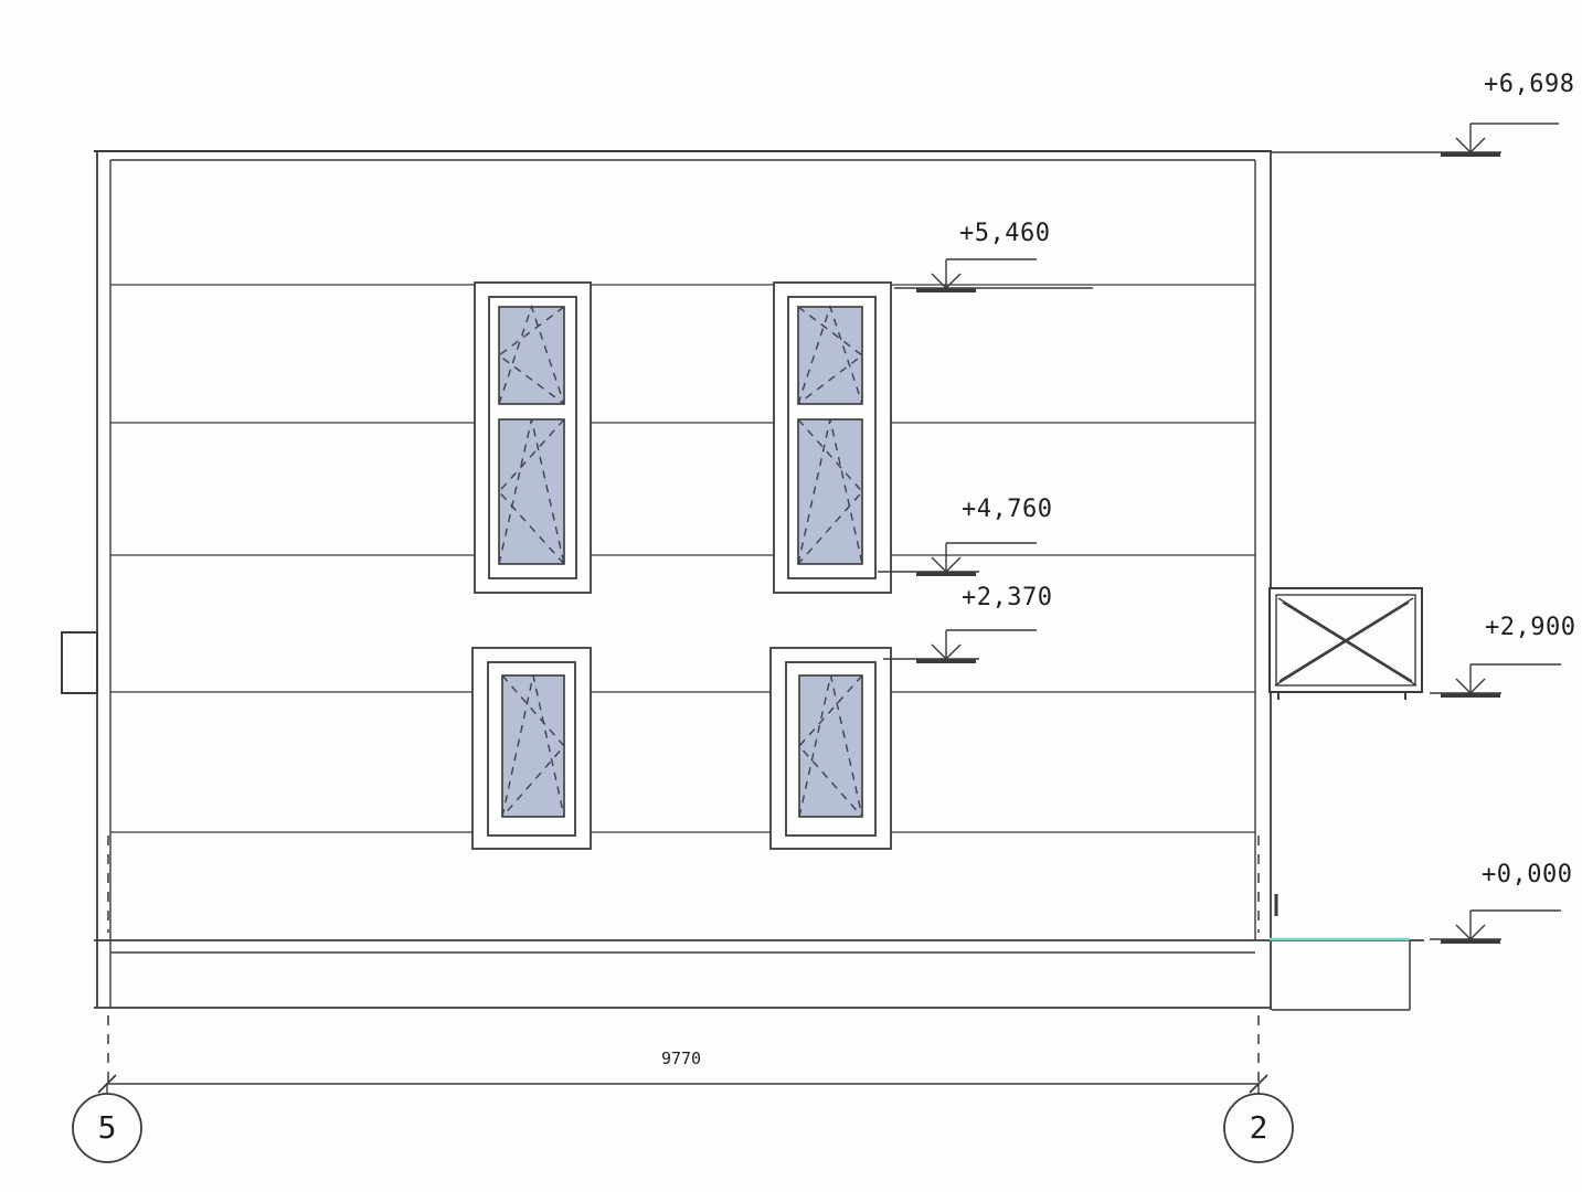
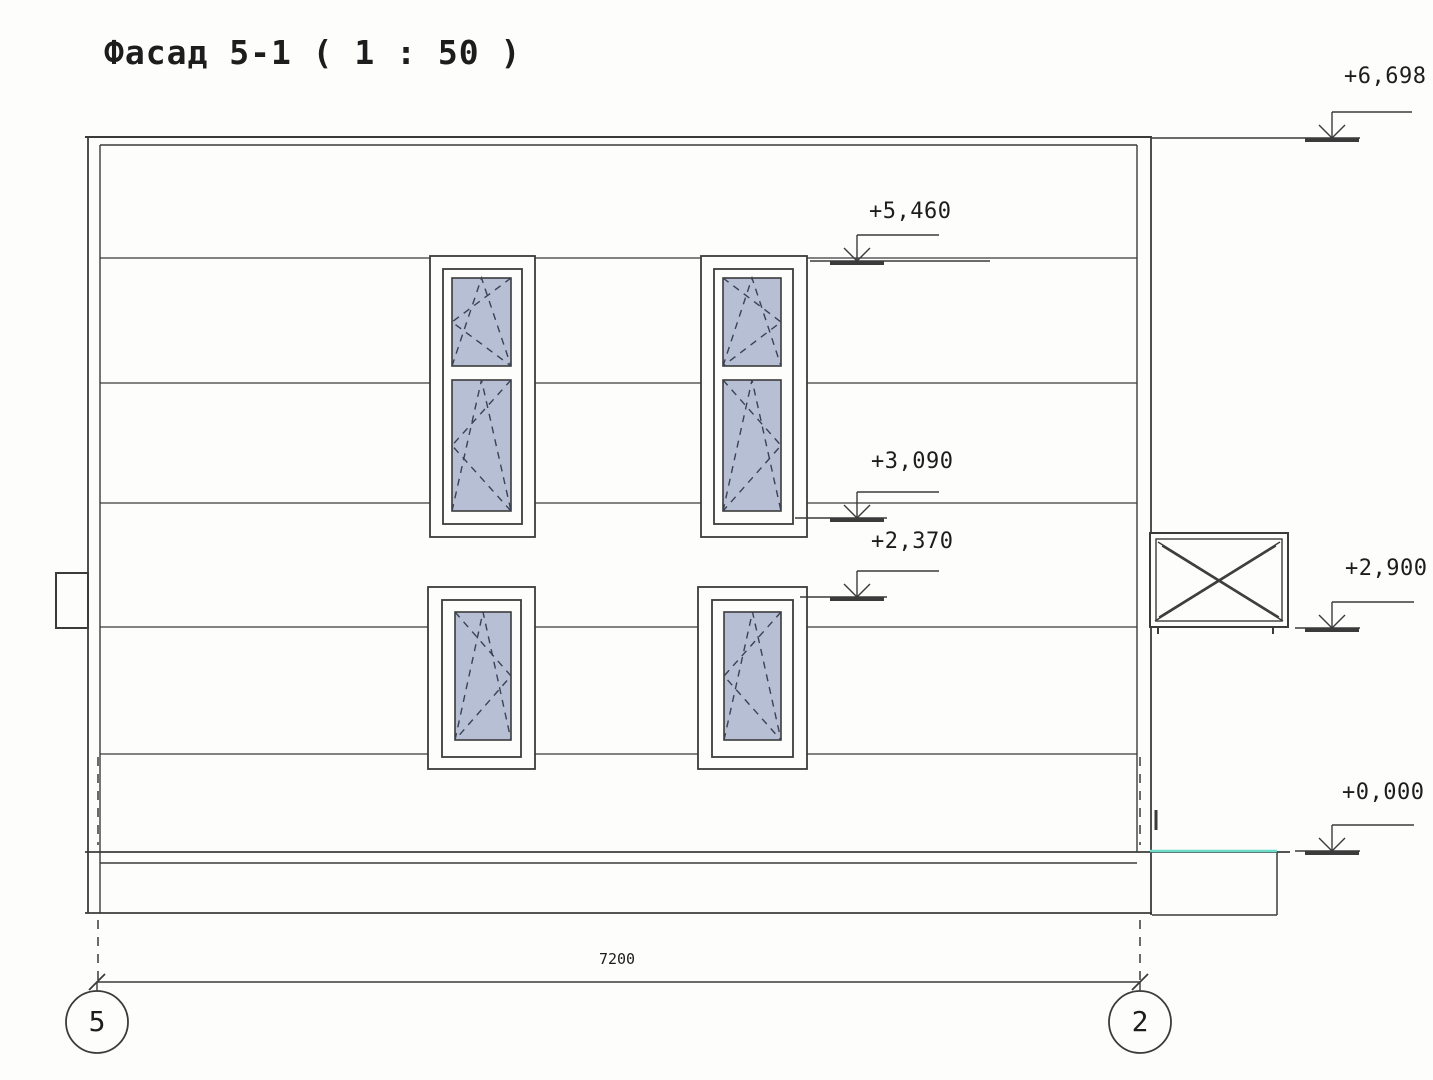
+ Фасад 5-1 ( 1 : 50 )
  +6,698
  +5,460
- +4,760
+ +3,090
  +2,370
  +2,900
  +0,000
- 9770
+ 7200
  5
  2
